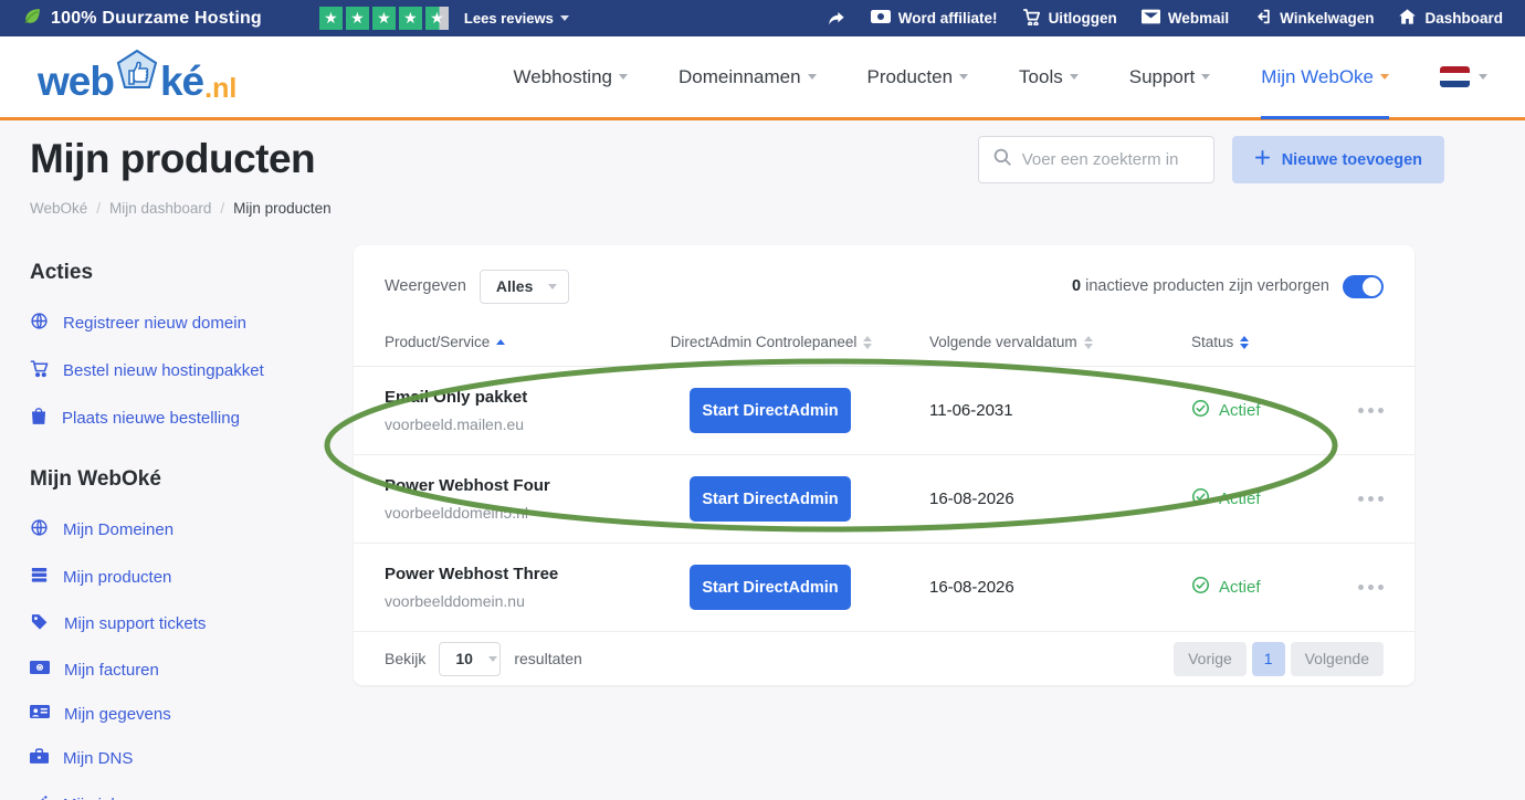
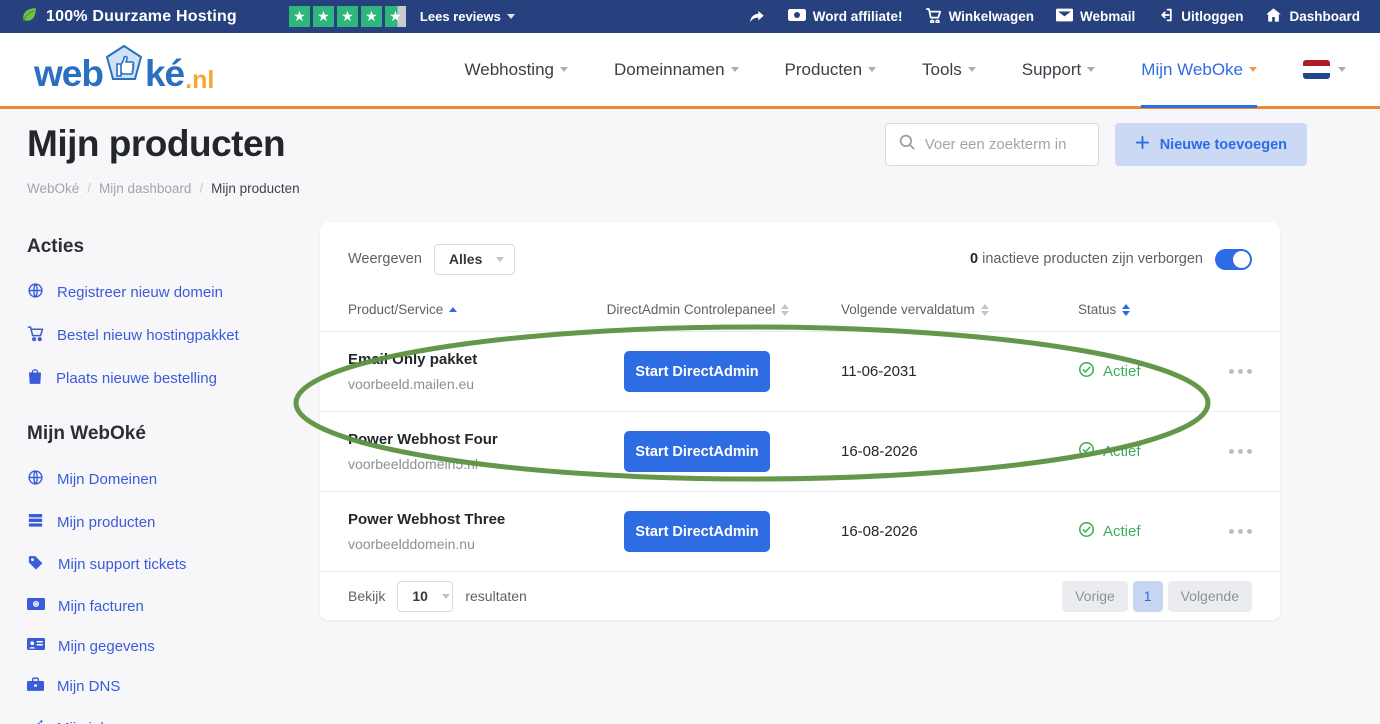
  100% Duurzame Hosting
  ★
  ★
  ★
  ★
  ★
  Lees reviews
  Word affiliate!
- Uitloggen
+ Winkelwagen
  Webmail
- Winkelwagen
+ Uitloggen
  Dashboard
  web
  ké
  .nl
  Webhosting
  Domeinnamen
  Producten
  Tools
  Support
  Mijn WebOke
  Mijn producten
  WebOké
  /
  Mijn dashboard
  /
  Mijn producten
  Voer een zoekterm in
  Nieuwe toevoegen
  Acties
  Registreer nieuw domein
  Bestel nieuw hostingpakket
  Plaats nieuwe bestelling
  Mijn WebOké
  Mijn Domeinen
  Mijn producten
  Mijn support tickets
  Mijn facturen
  Mijn gegevens
  Mijn DNS
  Weergeven
  Alles
  0 inactieve producten zijn verborgen
  Product/Service
  DirectAdmin Controlepaneel
  Volgende vervaldatum
  Status
  Em Only pakket
  voorbeeld.mailen.eu
  Start DirectAdmin
  11-06-2031
  Actief
  ower Webhost Four
  voorbeelddomein5
  Start DirectAdmin
  16-08-2026
  ctief
  Power Webhost Three
  voorbeelddomein.nu
  Start DirectAdmin
  16-08-2026
  Actief
  Bekijk
  10
  resultaten
  Vorige
  1
  Volgende
